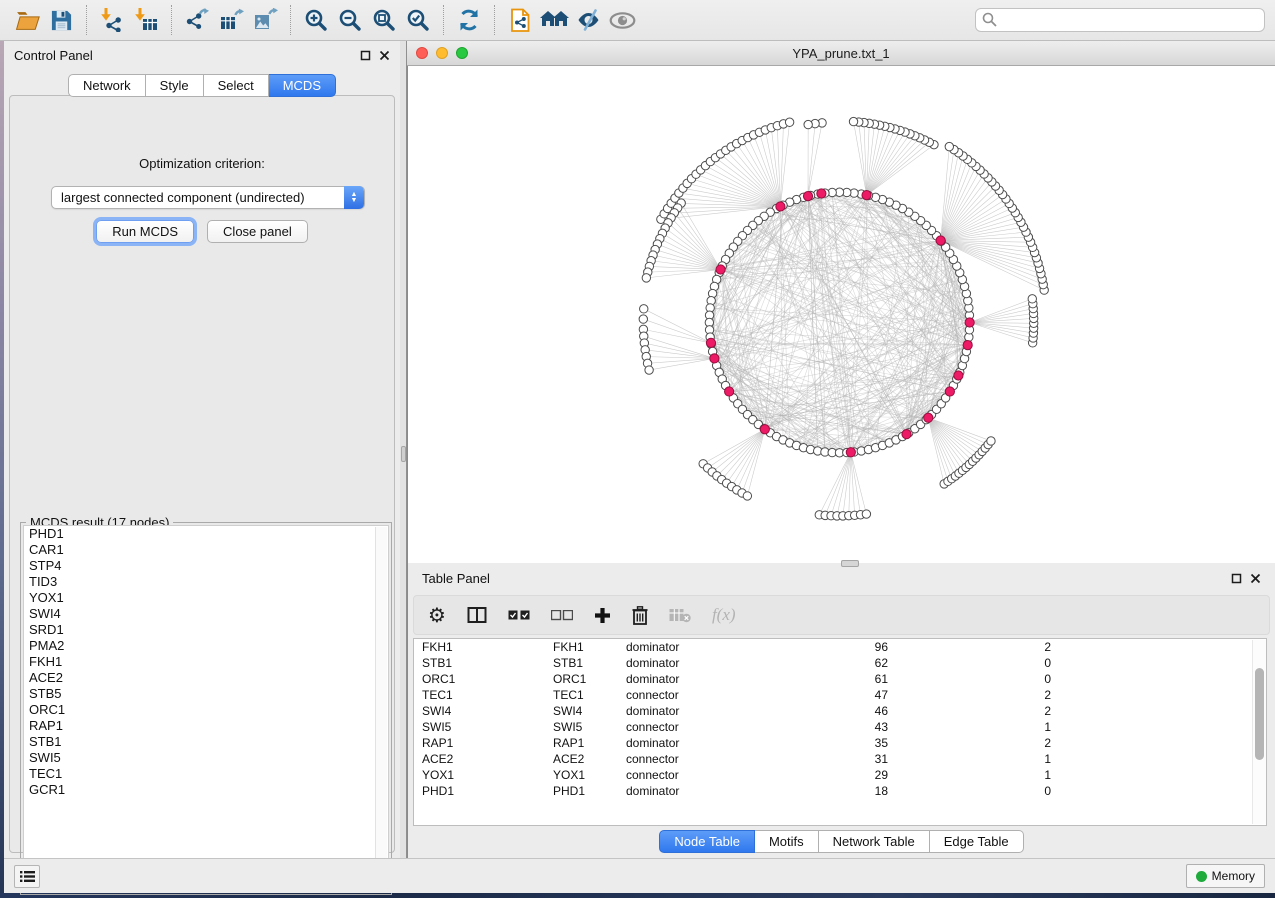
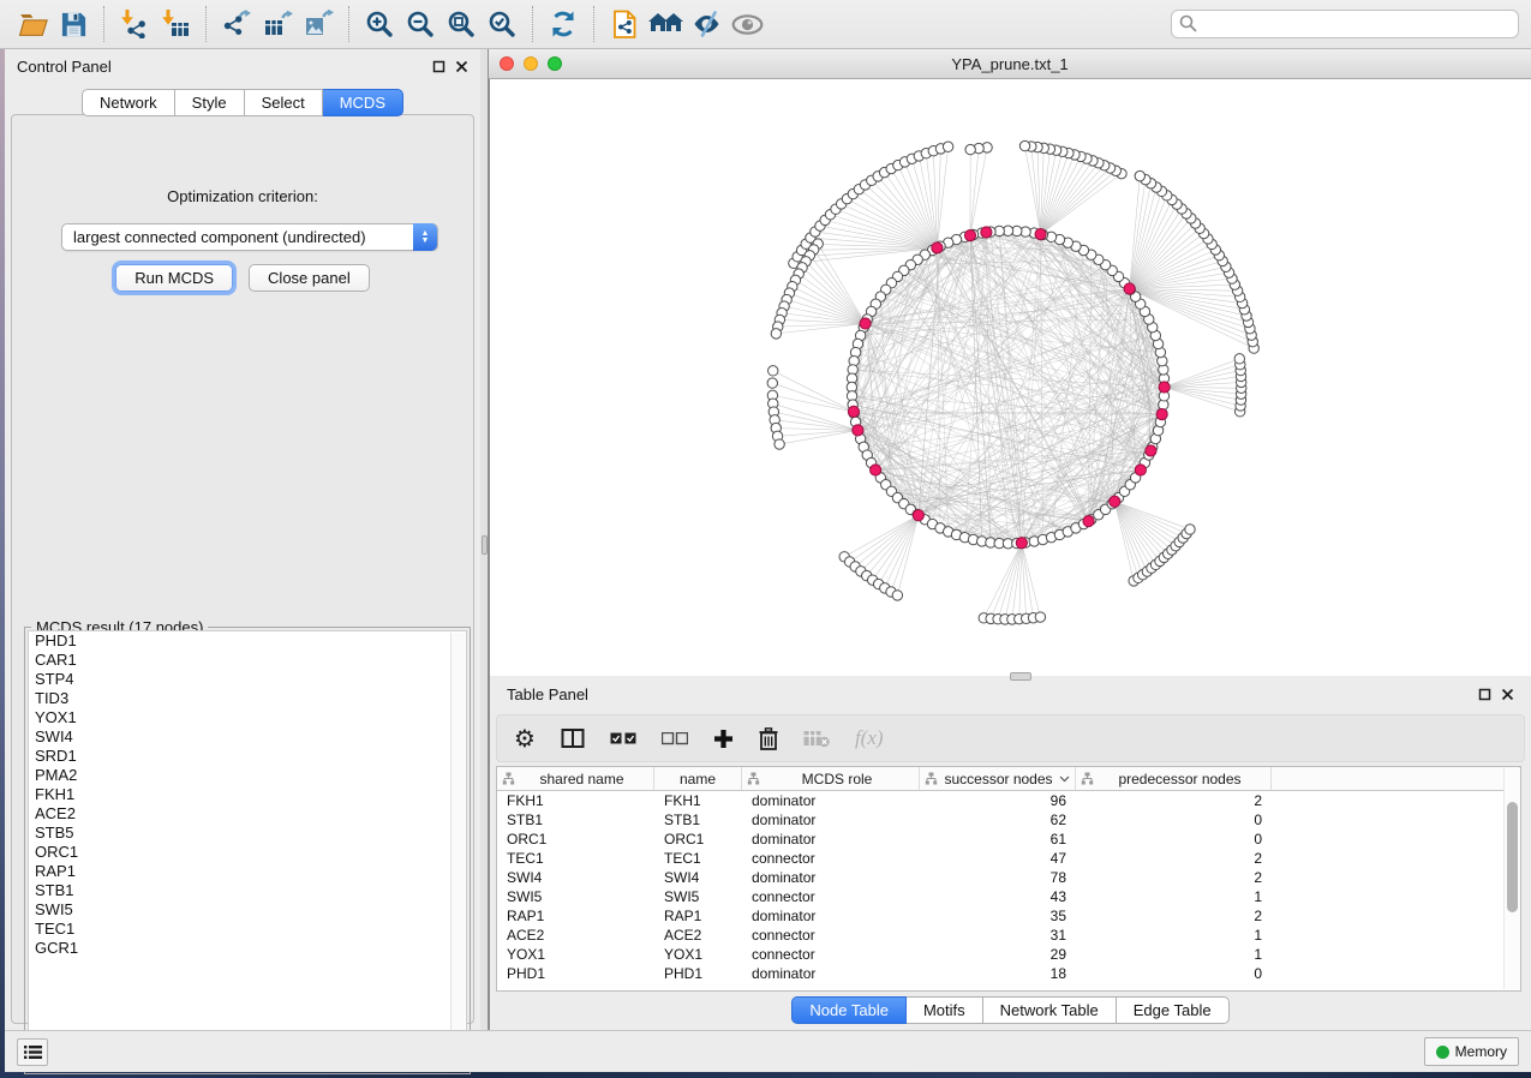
  Control Panel
  Network
  Style
  Select
  MCDS
  Optimization criterion:
  largest connected component (undirected)
  Run MCDS
  Close panel
  MCDS result (17 nodes)
  PHD1
  CAR1
  STP4
  TID3
  YOX1
  SWI4
  SRD1
  PMA2
  FKH1
  ACE2
  STB5
  ORC1
  RAP1
  STB1
  SWI5
  TEC1
  GCR1
  YPA_prune.txt_1
  Table Panel
  ⚙
  f(x)
+ shared name
+ name
+ MCDS role
+ successor nodes
+ predecessor nodes
  FKH1
  FKH1
  dominator
  96
  2
  STB1
  STB1
  dominator
  62
  0
  ORC1
  ORC1
  dominator
  61
  0
  TEC1
  TEC1
  connector
  47
  2
  SWI4
  SWI4
  dominator
- 46
+ 78
  2
  SWI5
  SWI5
  connector
  43
  1
  RAP1
  RAP1
  dominator
  35
  2
  ACE2
  ACE2
  connector
  31
  1
  YOX1
  YOX1
  connector
  29
  1
  PHD1
  PHD1
  dominator
  18
  0
  Node Table
  Motifs
  Network Table
  Edge Table
  Memory
